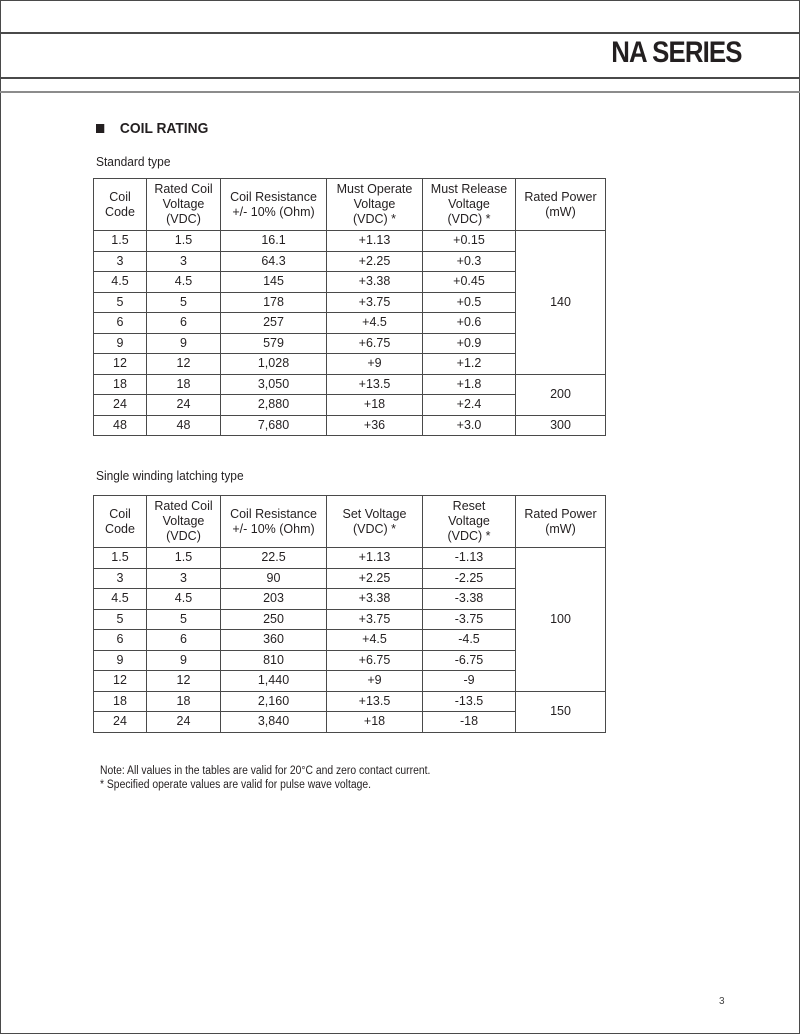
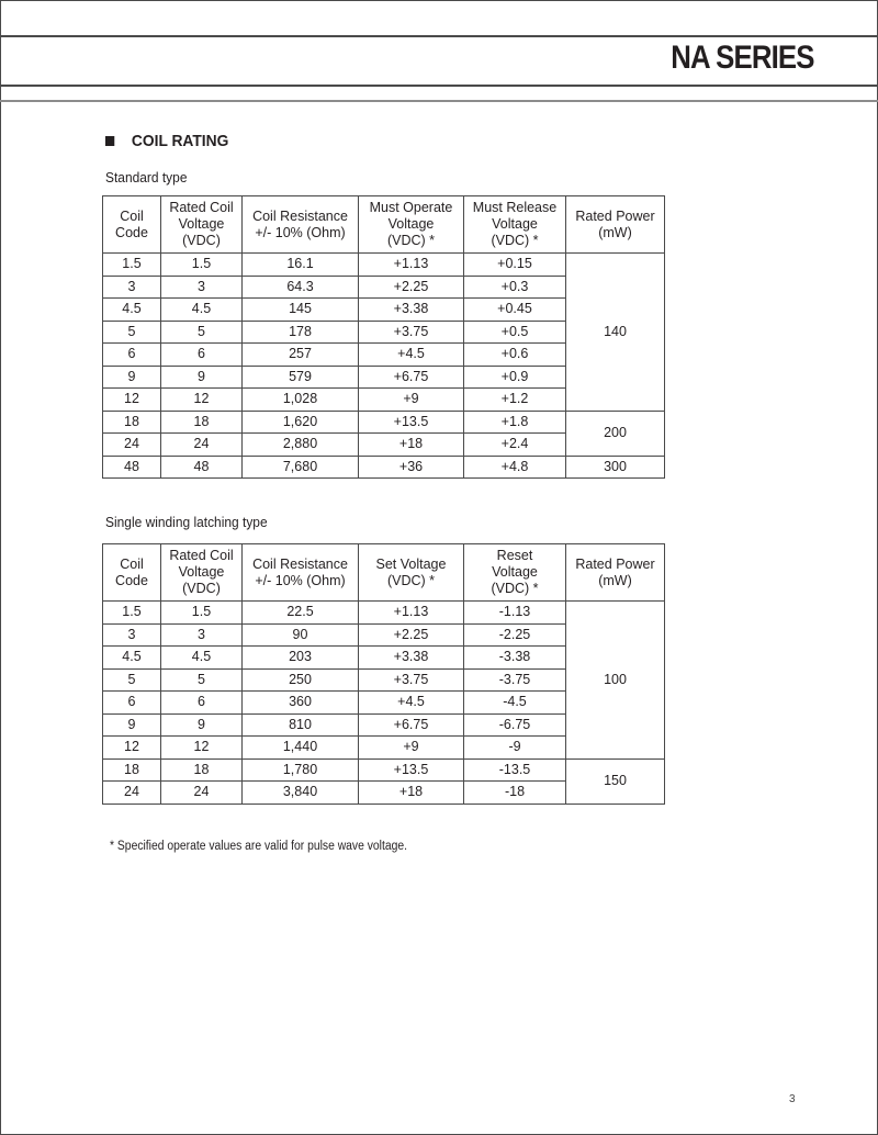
  NA SERIES
  COIL RATING
  Standard type
  CoilCode	Rated CoilVoltage(VDC)	Coil Resistance+/- 10% (Ohm)	Must OperateVoltage(VDC) *	Must ReleaseVoltage(VDC) *	Rated Power(mW)
  1.5	1.5	16.1	+1.13	+0.15	140
  3	3	64.3	+2.25	+0.3
  4.5	4.5	145	+3.38	+0.45
  5	5	178	+3.75	+0.5
  6	6	257	+4.5	+0.6
  9	9	579	+6.75	+0.9
  12	12	1,028	+9	+1.2
- 18	18	3,050	+13.5	+1.8	200
+ 18	18	1,620	+13.5	+1.8	200
  24	24	2,880	+18	+2.4
- 48	48	7,680	+36	+3.0	300
+ 48	48	7,680	+36	+4.8	300
  Single winding latching type
  CoilCode	Rated CoilVoltage(VDC)	Coil Resistance+/- 10% (Ohm)	Set Voltage(VDC) *	ResetVoltage(VDC) *	Rated Power(mW)
  1.5	1.5	22.5	+1.13	-1.13	100
  3	3	90	+2.25	-2.25
  4.5	4.5	203	+3.38	-3.38
  5	5	250	+3.75	-3.75
  6	6	360	+4.5	-4.5
  9	9	810	+6.75	-6.75
  12	12	1,440	+9	-9
- 18	18	2,160	+13.5	-13.5	150
+ 18	18	1,780	+13.5	-13.5	150
  24	24	3,840	+18	-18
- Note: All values in the tables are valid for 20°C and zero contact current.
  * Specified operate values are valid for pulse wave voltage.
  3
